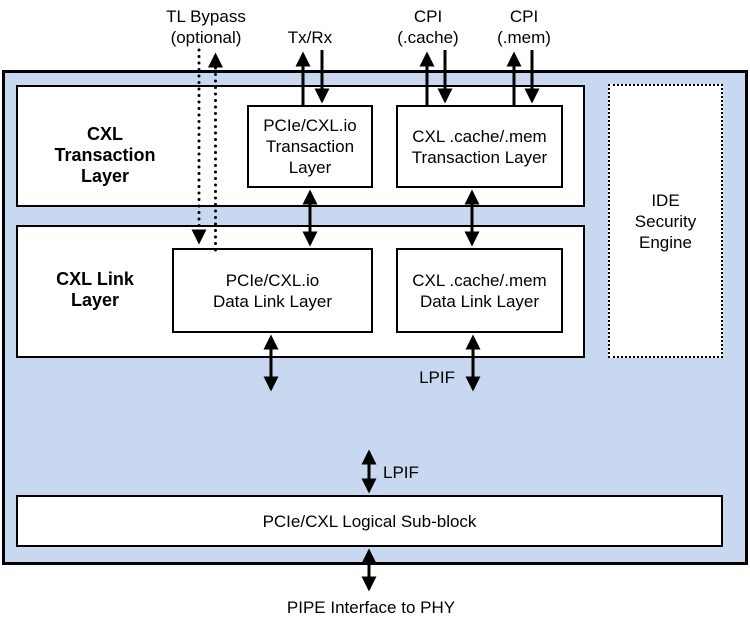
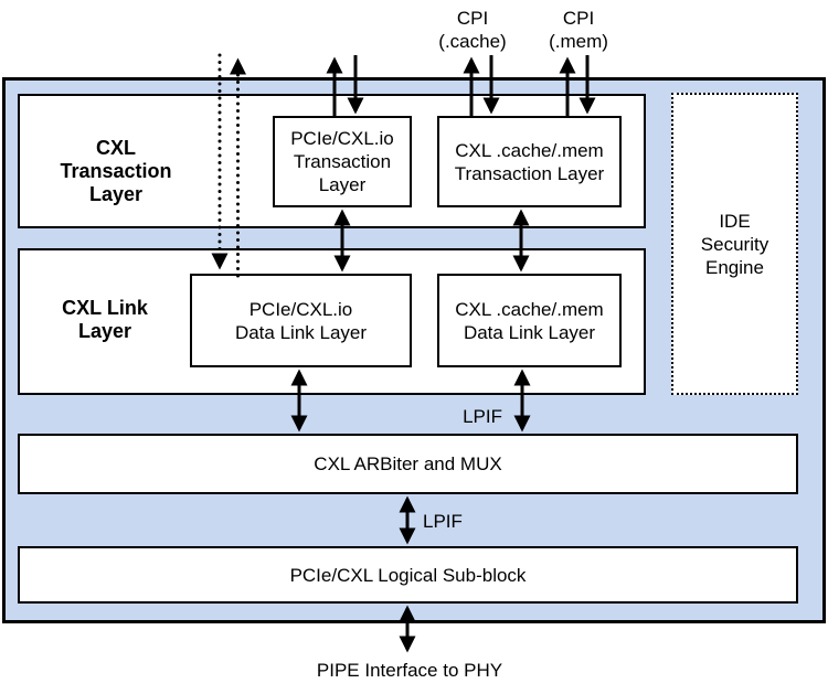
- TL Bypass
- (optional)
- Tx/Rx
  CPI
  (.cache)
  CPI
  (.mem)
  CXL
  Transaction
  Layer
  PCIe/CXL.io
  Transaction
  Layer
  CXL .cache/.mem
  Transaction Layer
  CXL Link
  Layer
  PCIe/CXL.io
  Data Link Layer
  CXL .cache/.mem
  Data Link Layer
  IDE
  Security
  Engine
  LPIF
  LPIF
+ CXL ARBiter and MUX
  PCIe/CXL Logical Sub-block
  PIPE Interface to PHY
